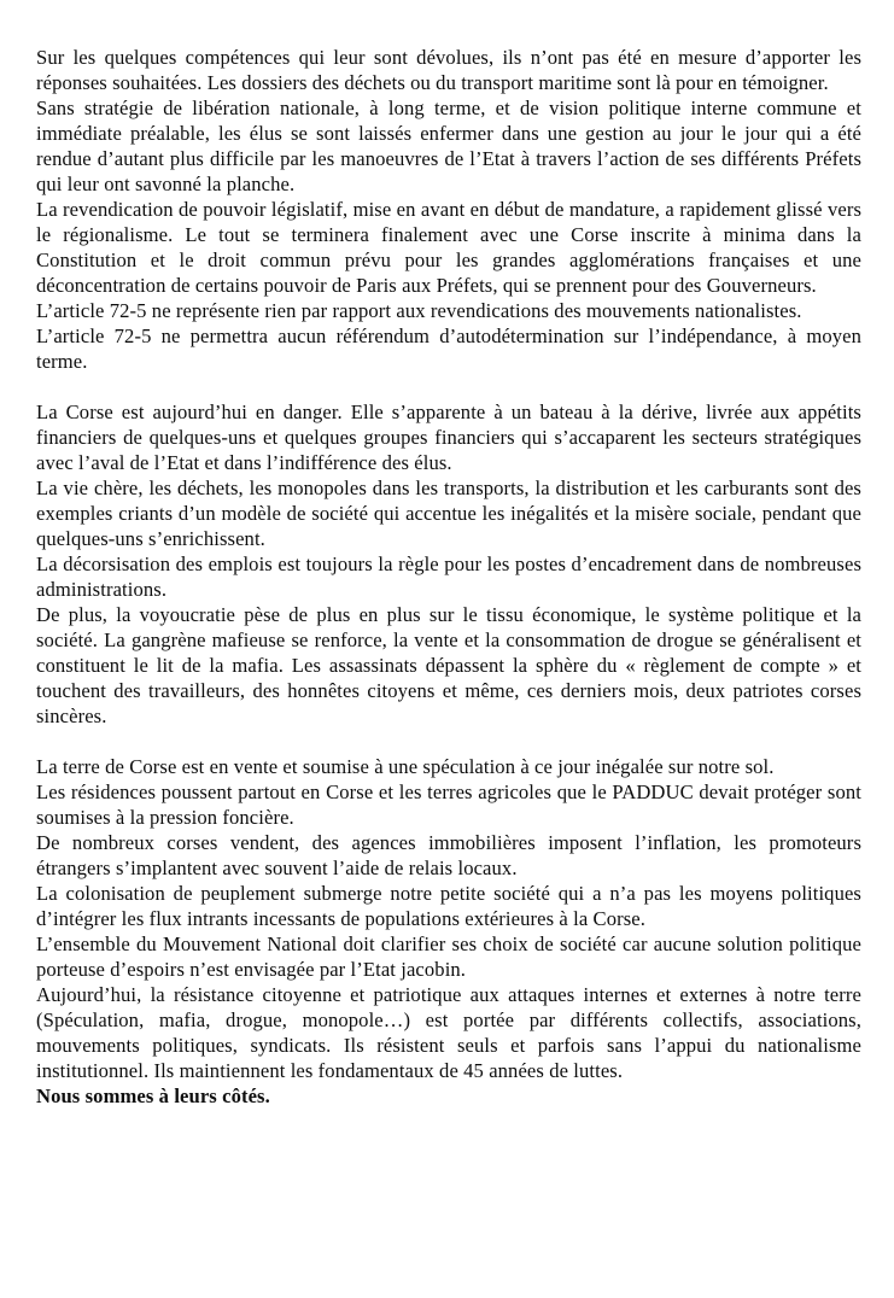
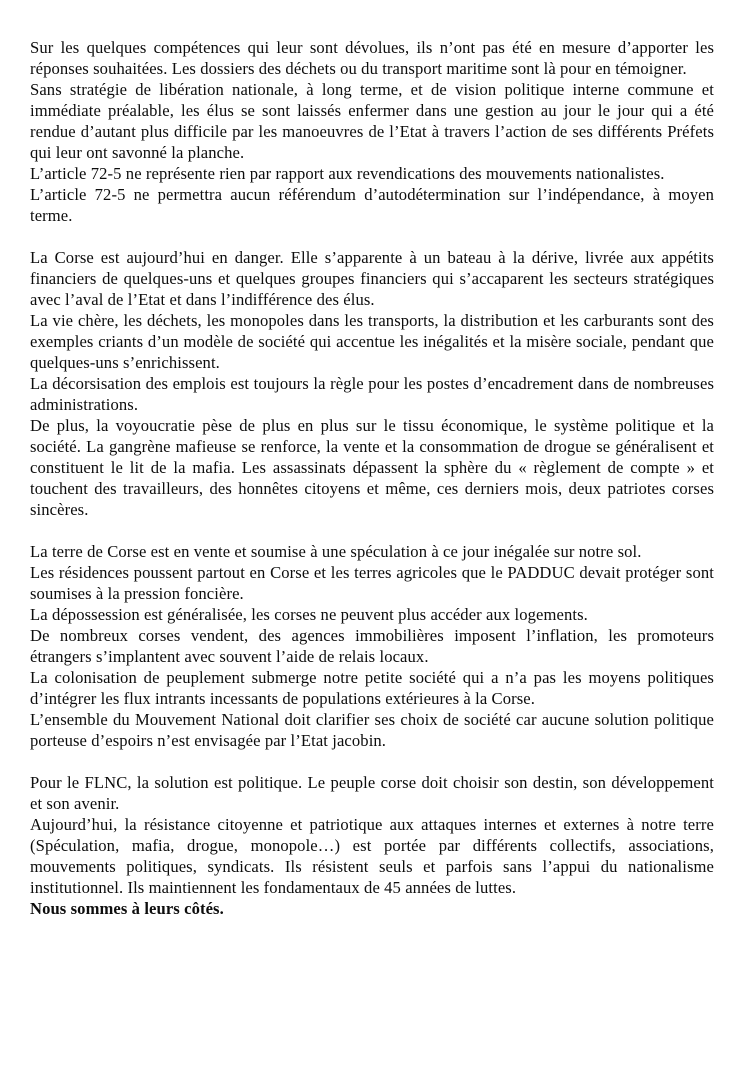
  Sur les quelques compétences qui leur sont dévolues, ils n’ont pas été en mesure d’apporter les réponses souhaitées. Les dossiers des déchets ou du transport maritime sont là pour en témoigner.
  Sans stratégie de libération nationale, à long terme, et de vision politique interne commune et immédiate préalable, les élus se sont laissés enfermer dans une gestion au jour le jour qui a été rendue d’autant plus difficile par les manoeuvres de l’Etat à travers l’action de ses différents Préfets qui leur ont savonné la planche.
- La revendication de pouvoir législatif, mise en avant en début de mandature, a rapidement glissé vers le régionalisme. Le tout se terminera finalement avec une Corse inscrite à minima dans la Constitution et le droit commun prévu pour les grandes agglomérations françaises et une déconcentration de certains pouvoir de Paris aux Préfets, qui se prennent pour des Gouverneurs.
  L’article 72-5 ne représente rien par rapport aux revendications des mouvements nationalistes.
  L’article 72-5 ne permettra aucun référendum d’autodétermination sur l’indépendance, à moyen terme.
  La Corse est aujourd’hui en danger. Elle s’apparente à un bateau à la dérive, livrée aux appétits financiers de quelques-uns et quelques groupes financiers qui s’accaparent les secteurs stratégiques avec l’aval de l’Etat et dans l’indifférence des élus.
  La vie chère, les déchets, les monopoles dans les transports, la distribution et les carburants sont des exemples criants d’un modèle de société qui accentue les inégalités et la misère sociale, pendant que quelques-uns s’enrichissent.
  La décorsisation des emplois est toujours la règle pour les postes d’encadrement dans de nombreuses administrations.
  De plus, la voyoucratie pèse de plus en plus sur le tissu économique, le système politique et la société. La gangrène mafieuse se renforce, la vente et la consommation de drogue se généralisent et constituent le lit de la mafia. Les assassinats dépassent la sphère du « règlement de compte » et touchent des travailleurs, des honnêtes citoyens et même, ces derniers mois, deux patriotes corses sincères.
  La terre de Corse est en vente et soumise à une spéculation à ce jour inégalée sur notre sol.
  Les résidences poussent partout en Corse et les terres agricoles que le PADDUC devait protéger sont soumises à la pression foncière.
+ La dépossession est généralisée, les corses ne peuvent plus accéder aux logements.
  De nombreux corses vendent, des agences immobilières imposent l’inflation, les promoteurs étrangers s’implantent avec souvent l’aide de relais locaux.
  La colonisation de peuplement submerge notre petite société qui a n’a pas les moyens politiques d’intégrer les flux intrants incessants de populations extérieures à la Corse.
  L’ensemble du Mouvement National doit clarifier ses choix de société car aucune solution politique porteuse d’espoirs n’est envisagée par l’Etat jacobin.
+ Pour le FLNC, la solution est politique. Le peuple corse doit choisir son destin, son développement et son avenir.
  Aujourd’hui, la résistance citoyenne et patriotique aux attaques internes et externes à notre terre (Spéculation, mafia, drogue, monopole…) est portée par différents collectifs, associations, mouvements politiques, syndicats. Ils résistent seuls et parfois sans l’appui du nationalisme institutionnel. Ils maintiennent les fondamentaux de 45 années de luttes.
  Nous sommes à leurs côtés.
